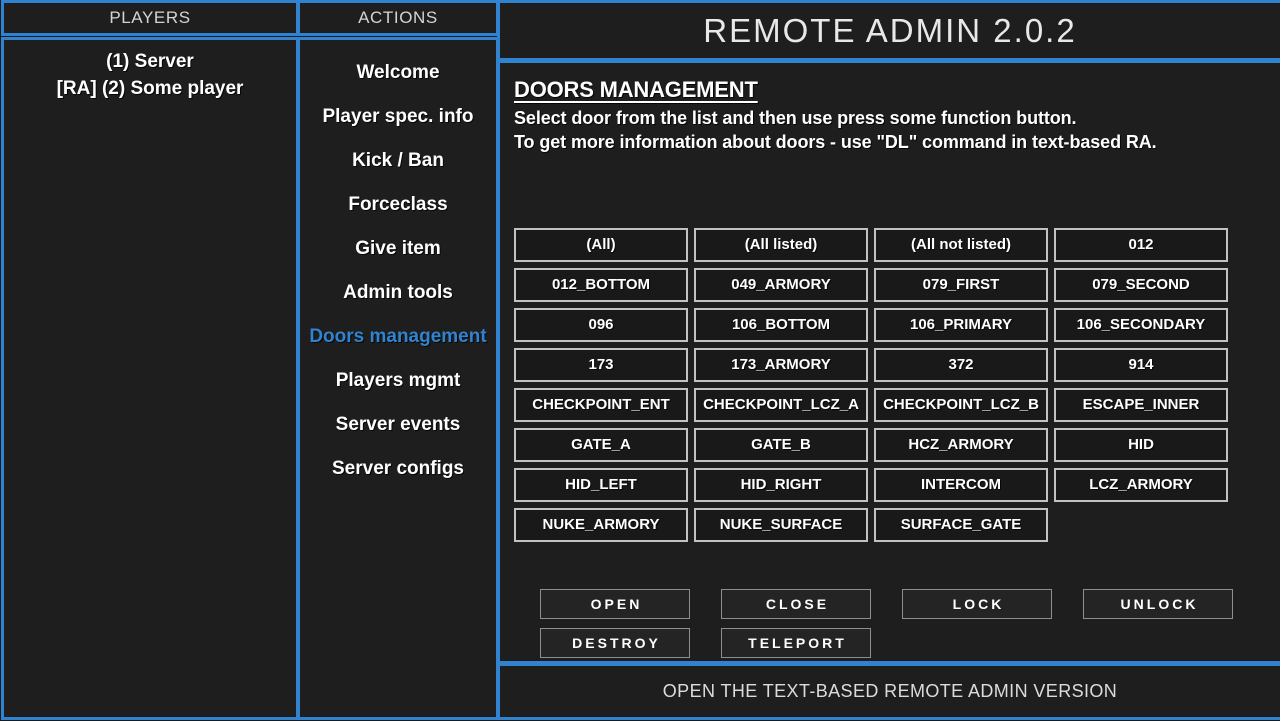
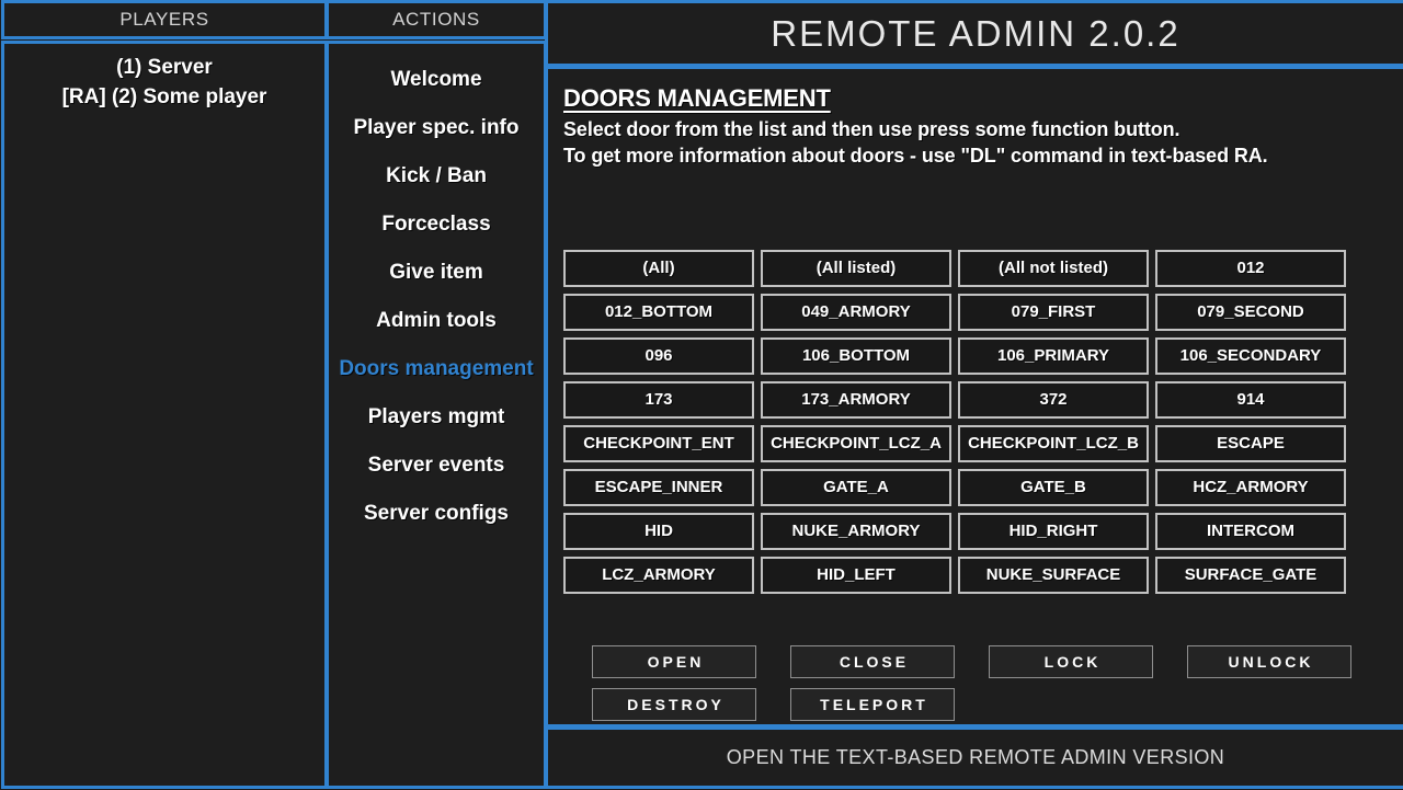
  PLAYERS
  (1) Server
  [RA] (2) Some player
  ACTIONS
  Welcome
  Player spec. info
  Kick / Ban
  Forceclass
  Give item
  Admin tools
  Doors management
  Players mgmt
  Server events
  Server configs
  REMOTE ADMIN 2.0.2
  DOORS MANAGEMENT
  Select door from the list and then use press some function button.
  To get more information about doors - use "DL" command in text-based RA.
  (All)
  (All listed)
  (All not listed)
  012
  012_BOTTOM
  049_ARMORY
  079_FIRST
  079_SECOND
  096
  106_BOTTOM
  106_PRIMARY
  106_SECONDARY
  173
  173_ARMORY
  372
  914
  CHECKPOINT_ENT
  CHECKPOINT_LCZ_A
  CHECKPOINT_LCZ_B
+ ESCAPE
  ESCAPE_INNER
  GATE_A
  GATE_B
  HCZ_ARMORY
  HID
- HID_LEFT
+ NUKE_ARMORY
  HID_RIGHT
  INTERCOM
  LCZ_ARMORY
- NUKE_ARMORY
+ HID_LEFT
  NUKE_SURFACE
  SURFACE_GATE
  OPEN
  CLOSE
  LOCK
  UNLOCK
  DESTROY
  TELEPORT
  OPEN THE TEXT-BASED REMOTE ADMIN VERSION
